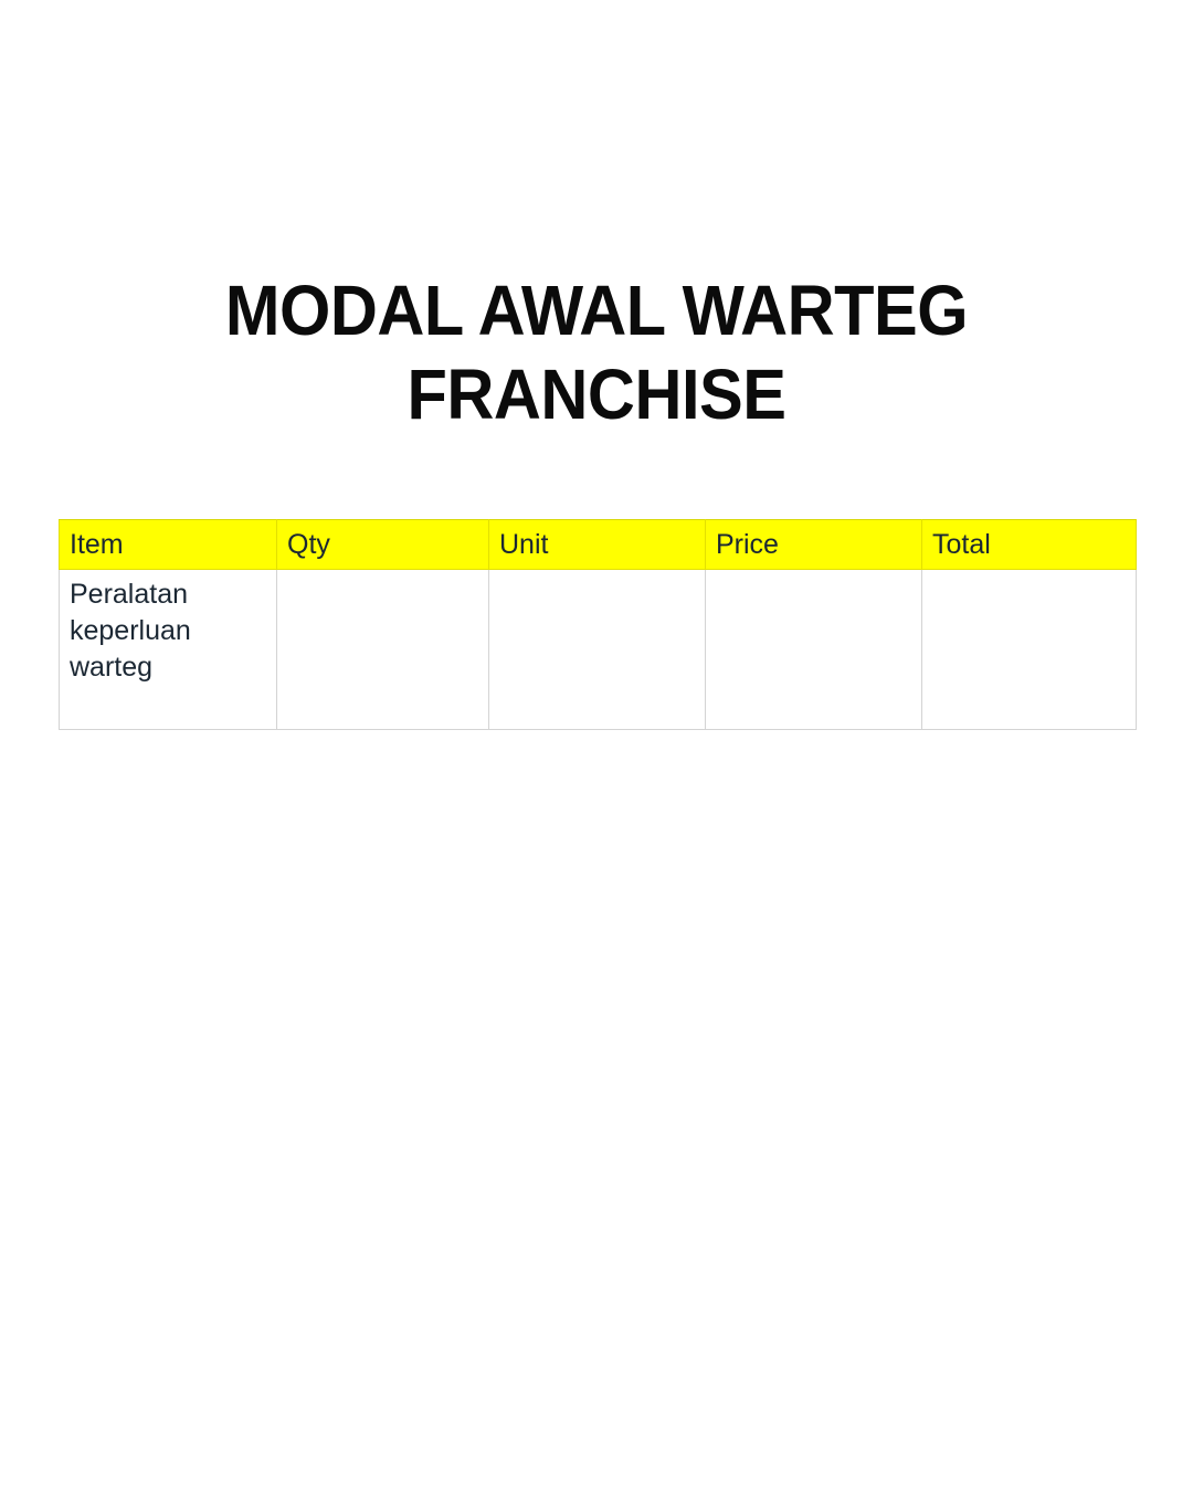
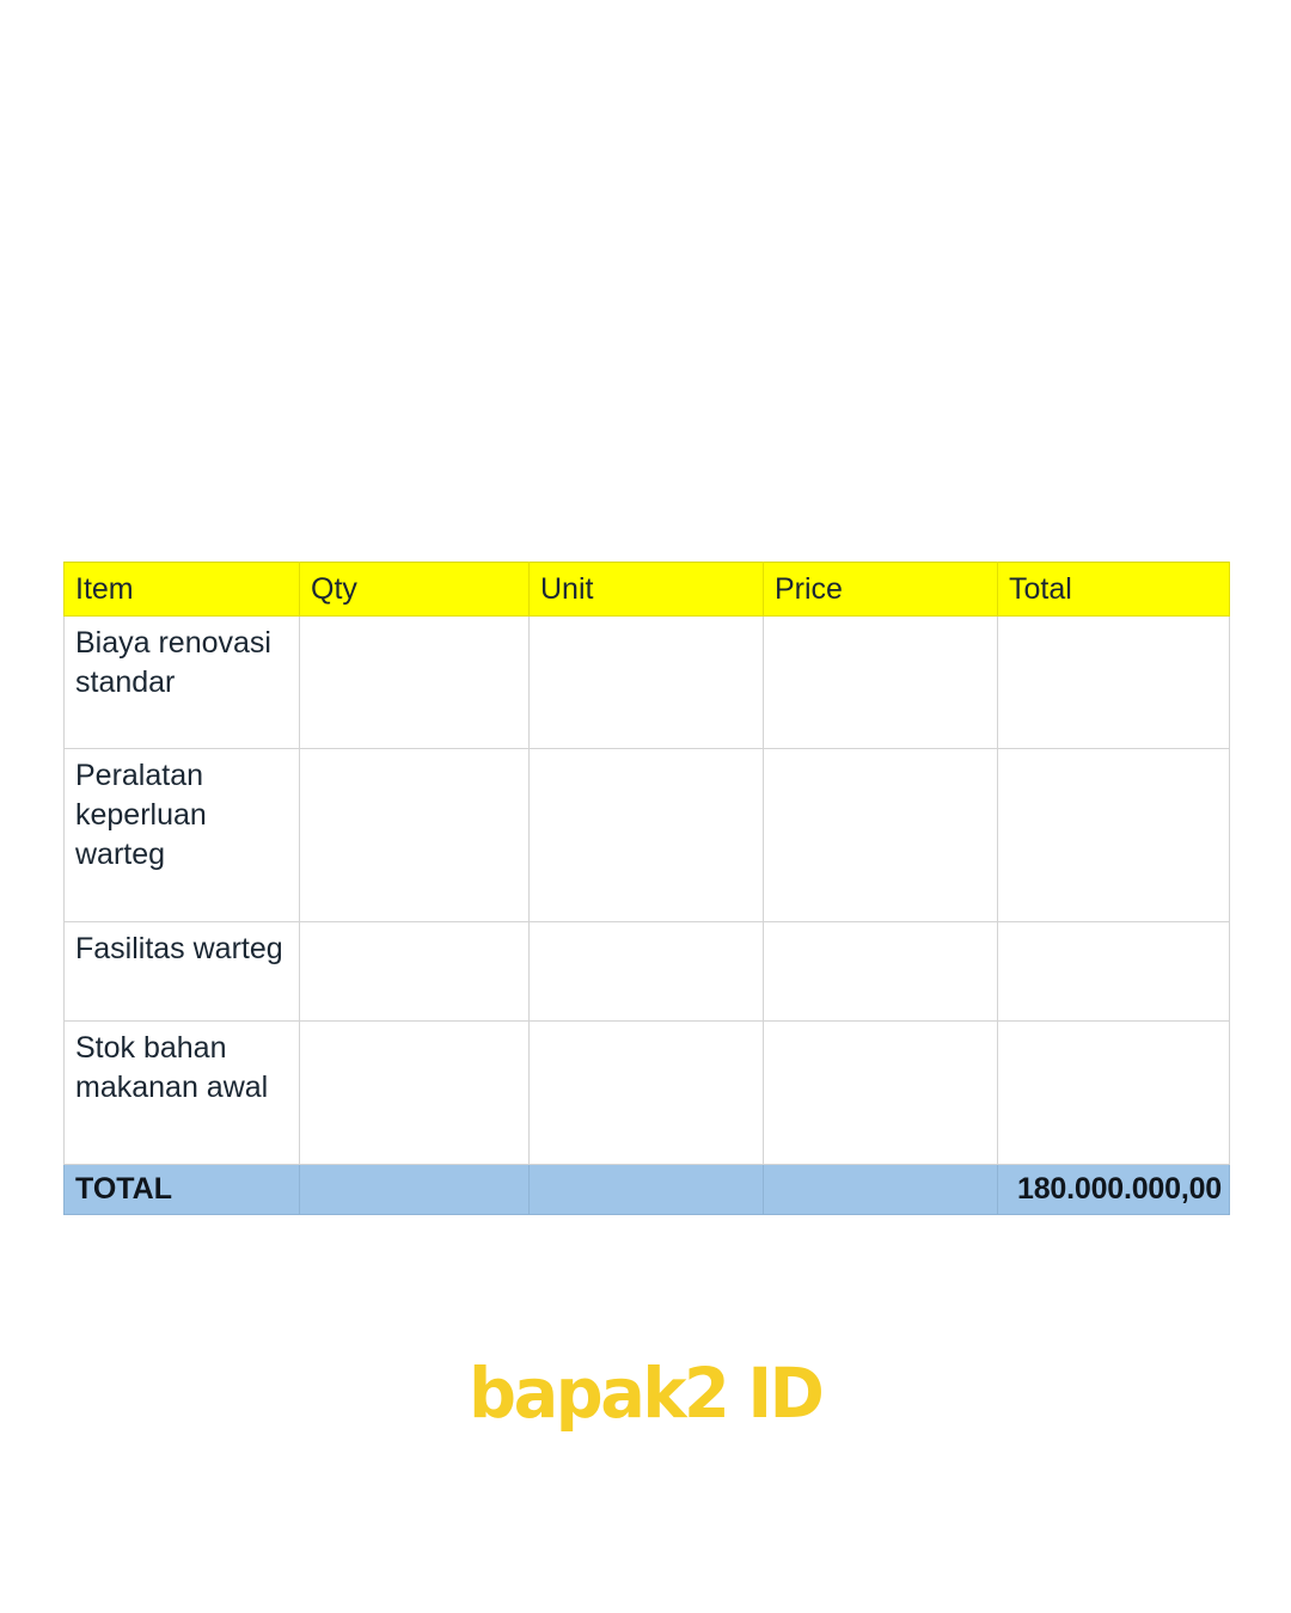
- MODAL AWAL WARTEG
- FRANCHISE
  Item	Qty	Unit	Price	Total
+ Biaya renovasi standar
  Peralatan keperluan warteg
+ Fasilitas warteg
+ Stok bahan makanan awal
+ TOTAL				180.000.000,00
+ bapak2 ID
